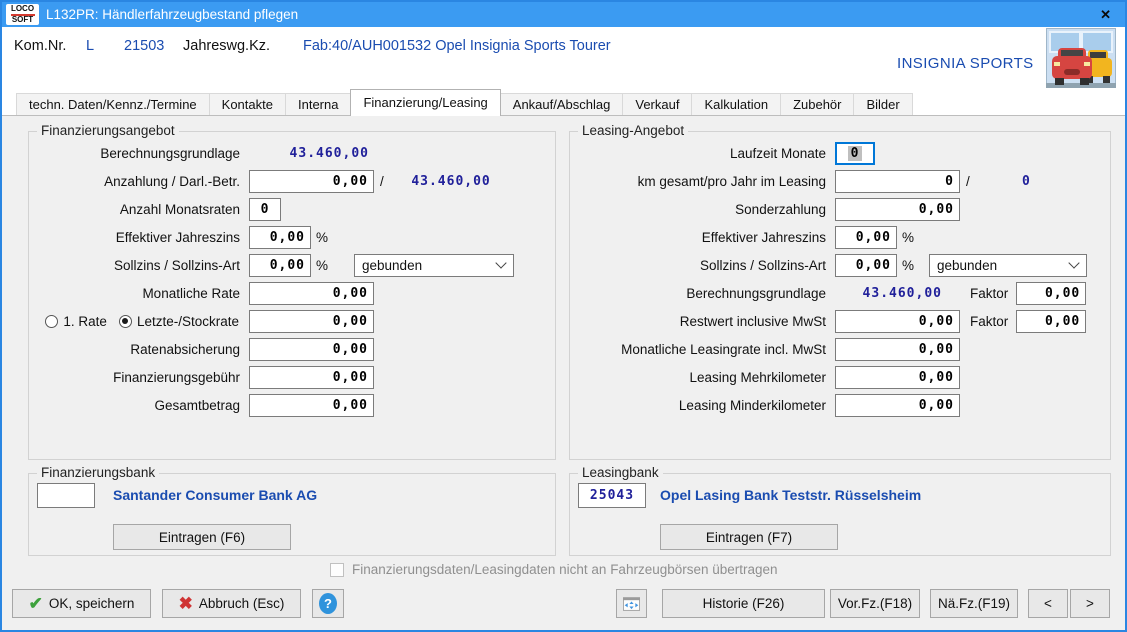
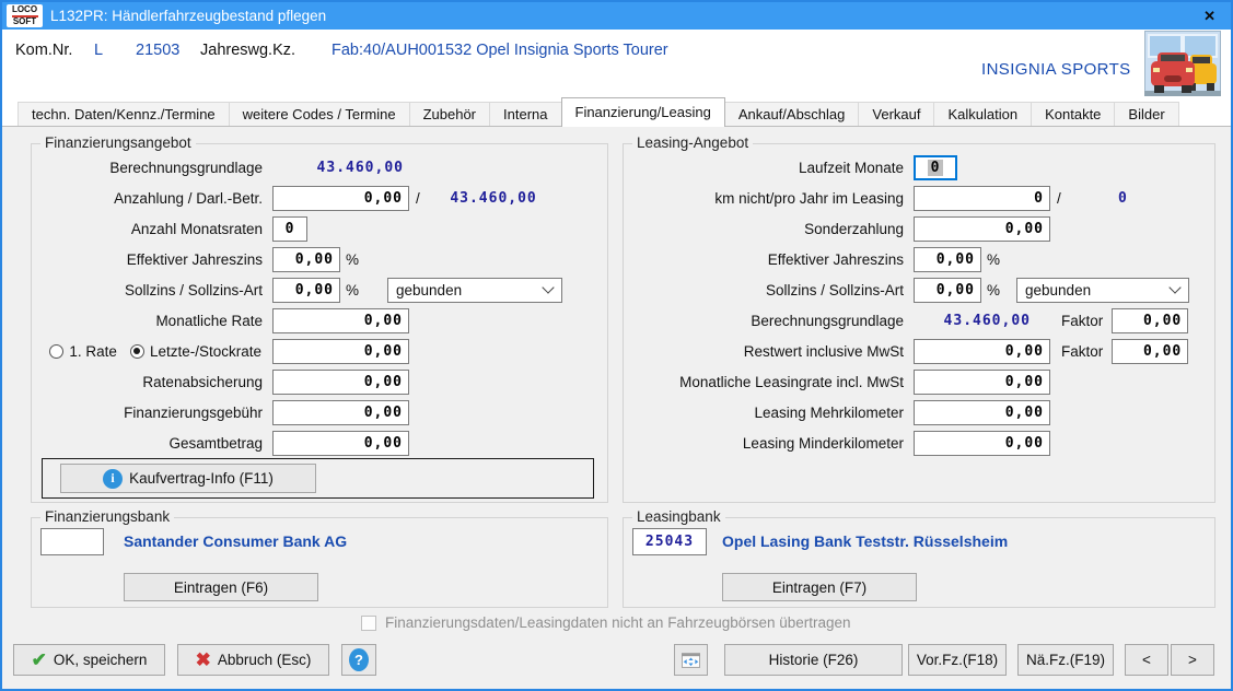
  LOCO
  SOFT
  L132PR: Händlerfahrzeugbestand pflegen
  ✕
  Kom.Nr.
  L
  21503
  Jahreswg.Kz.
  Fab:40/AUH001532 Opel Insignia Sports Tourer
  INSIGNIA SPORTS
  techn. Daten/Kennz./Termine
+ weitere Codes / Termine
- Kontakte
+ Zubehör
  Interna
  Finanzierung/Leasing
  Ankauf/Abschlag
  Verkauf
  Kalkulation
- Zubehör
+ Kontakte
  Bilder
  Finanzierungsangebot
  Berechnungsgrundlage
  43.460,00
  Anzahlung / Darl.-Betr.
  0,00
  /
  43.460,00
  Anzahl Monatsraten
  0
  Effektiver Jahreszins
  0,00
  %
  Sollzins / Sollzins-Art
  0,00
  %
  gebunden
  Monatliche Rate
  0,00
  1. Rate
  Letzte-/Stockrate
  0,00
  Ratenabsicherung
  0,00
  Finanzierungsgebühr
  0,00
  Gesamtbetrag
  0,00
+ i
+ Kaufvertrag-Info (F11)
  Finanzierungsbank
  Santander Consumer Bank AG
  Eintragen (F6)
  Leasing-Angebot
  Laufzeit Monate
  0
- km gesamt/pro Jahr im Leasing
+ km nicht/pro Jahr im Leasing
  0
  /
  0
  Sonderzahlung
  0,00
  Effektiver Jahreszins
  0,00
  %
  Sollzins / Sollzins-Art
  0,00
  %
  gebunden
  Berechnungsgrundlage
  43.460,00
  Faktor
  0,00
  Restwert inclusive MwSt
  0,00
  Faktor
  0,00
  Monatliche Leasingrate incl. MwSt
  0,00
  Leasing Mehrkilometer
  0,00
  Leasing Minderkilometer
  0,00
  Leasingbank
  25043
  Opel Lasing Bank Teststr. Rüsselsheim
  Eintragen (F7)
  Finanzierungsdaten/Leasingdaten nicht an Fahrzeugbörsen übertragen
  ✔
  OK, speichern
  ✖
  Abbruch (Esc)
  ?
  Historie (F26)
  Vor.Fz.(F18)
  Nä.Fz.(F19)
  <
  >
